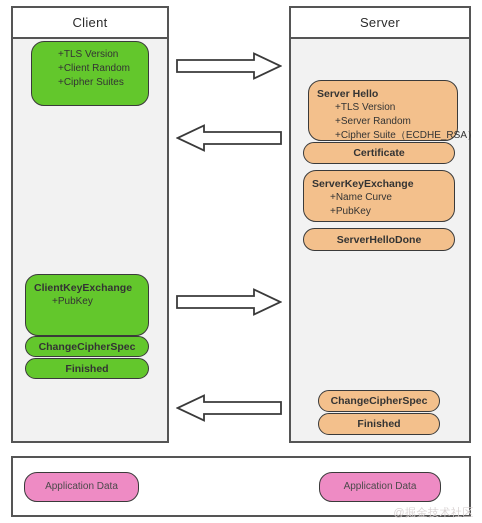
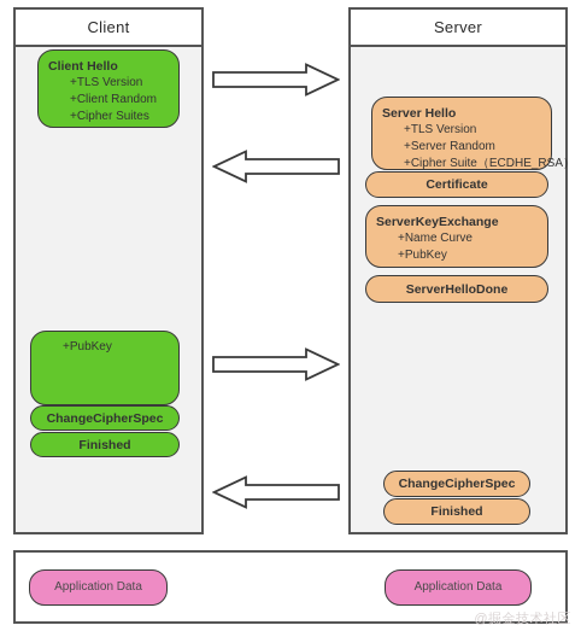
  Client
  Server
+ Client Hello
  +TLS Version
  +Client Random
  +Cipher Suites
- ClientKeyExchange
  +PubKey
  ChangeCipherSpec
  Finished
  Server Hello
  +TLS Version
  +Server Random
  +Cipher Suite（ECDHE_RSA）
  Certificate
  ServerKeyExchange
  +Name Curve
  +PubKey
  ServerHelloDone
  ChangeCipherSpec
  Finished
  Application Data
  Application Data
  @掘金技术社区
